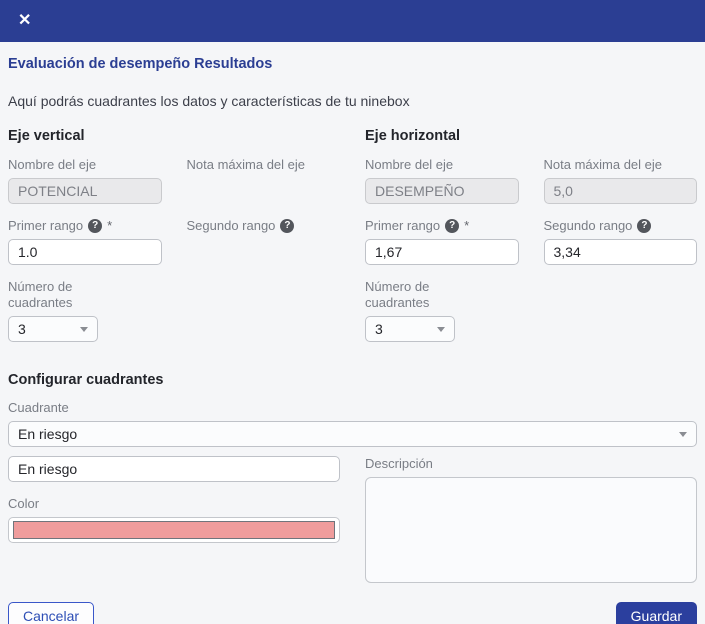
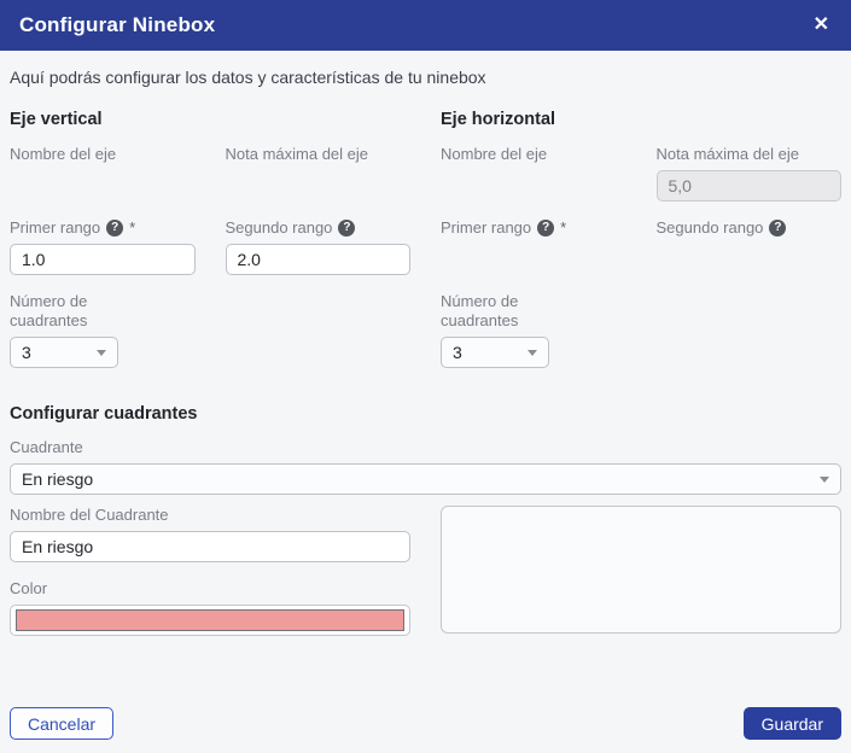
+ Configurar Ninebox
  ✕
- Evaluación de desempeño Resultados
- Aquí podrás cuadrantes los datos y características de tu ninebox
+ Aquí podrás configurar los datos y características de tu ninebox
  Eje vertical
  Eje horizontal
  Nombre del eje
- POTENCIAL
  Nota máxima del eje
  Nombre del eje
- DESEMPEÑO
  Nota máxima del eje
  5,0
  Primer rango
  ?
  *
  1.0
  Segundo rango
  ?
+ 2.0
  Primer rango
  ?
  *
- 1,67
  Segundo rango
  ?
- 3,34
  Número de cuadrantes
  3
  Número de cuadrantes
  3
  Configurar cuadrantes
  Cuadrante
  En riesgo
+ Nombre del Cuadrante
  En riesgo
  Color
- Descripción
  Cancelar
  Guardar
